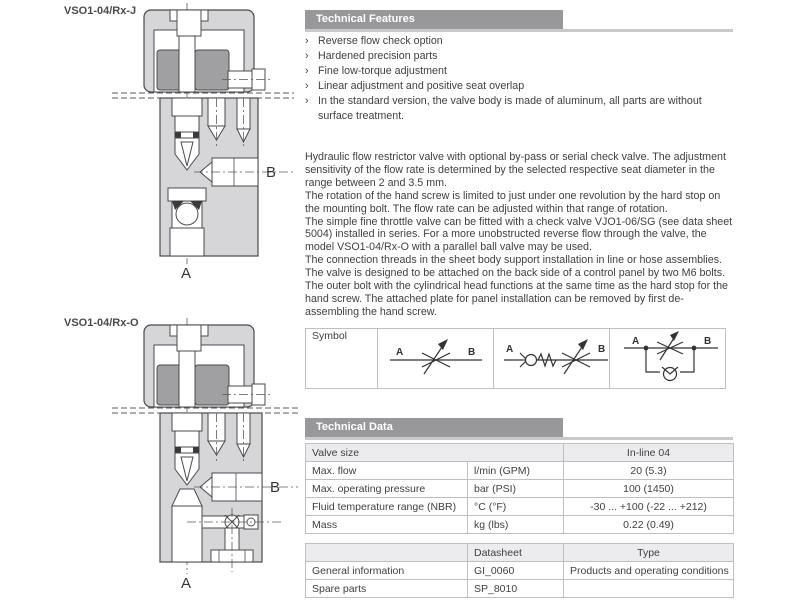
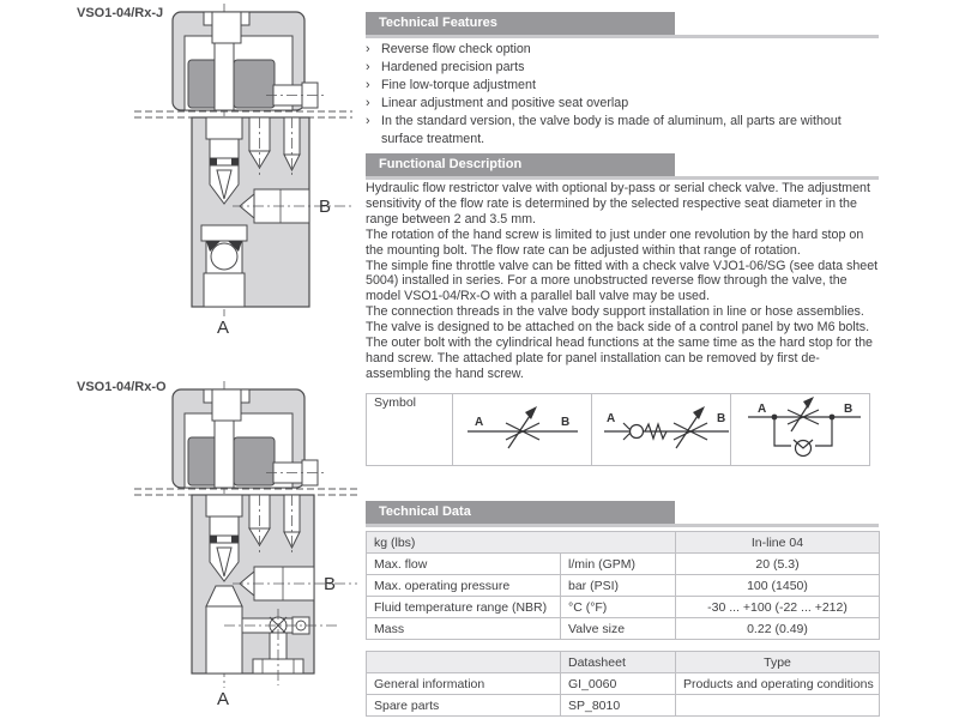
  VSO1-04/Rx-J
  B
  A
  VSO1-04/Rx-O
  B
  A
  Technical Features
  ›
  Reverse flow check option
  ›
  Hardened precision parts
  ›
  Fine low-torque adjustment
  ›
  Linear adjustment and positive seat overlap
  ›
  In the standard version, the valve body is made of aluminum, all parts are without surface treatment.
+ Functional Description
  Hydraulic flow restrictor valve with optional by-pass or serial check valve. The adjustment sensitivity of the flow rate is determined by the selected respective seat diameter in the range between 2 and 3.5 mm.
  The rotation of the hand screw is limited to just under one revolution by the hard stop on the mounting bolt. The flow rate can be adjusted within that range of rotation.
  The simple fine throttle valve can be fitted with a check valve VJO1-06/SG (see data sheet 5004) installed in series. For a more unobstructed reverse flow through the valve, the model VSO1-04/Rx-O with a parallel ball valve may be used.
- The connection threads in the sheet body support installation in line or hose assemblies.
+ The connection threads in the valve body support installation in line or hose assemblies.
  The valve is designed to be attached on the back side of a control panel by two M6 bolts. The outer bolt with the cylindrical head functions at the same time as the hard stop for the hand screw. The attached plate for panel installation can be removed by first de-assembling the hand screw.
  Symbol	A B	A B	A B
  Technical Data
- Valve size	In-line 04
+ kg (lbs)	In-line 04
  Max. flow	l/min (GPM)	20 (5.3)
  Max. operating pressure	bar (PSI)	100 (1450)
  Fluid temperature range (NBR)	°C (°F)	-30 ... +100 (-22 ... +212)
- Mass	kg (lbs)	0.22 (0.49)
+ Mass	Valve size	0.22 (0.49)
  	Datasheet	Type
  General information	GI_0060	Products and operating conditions
  Spare parts	SP_8010
